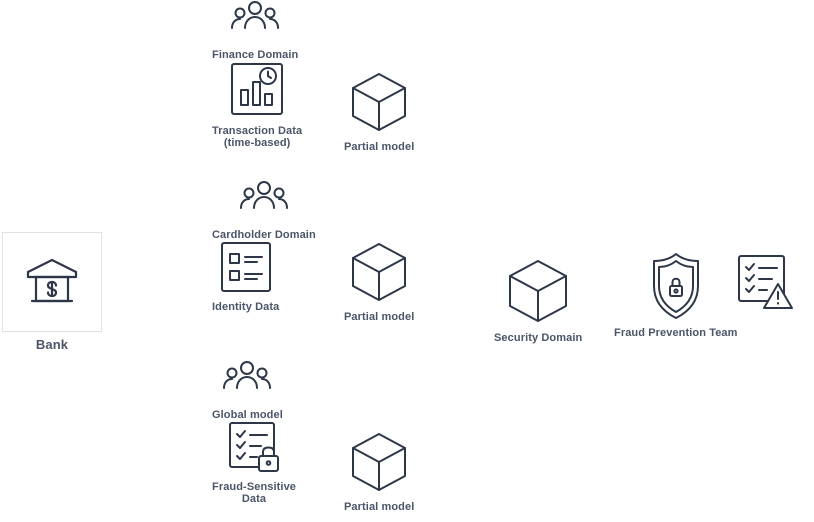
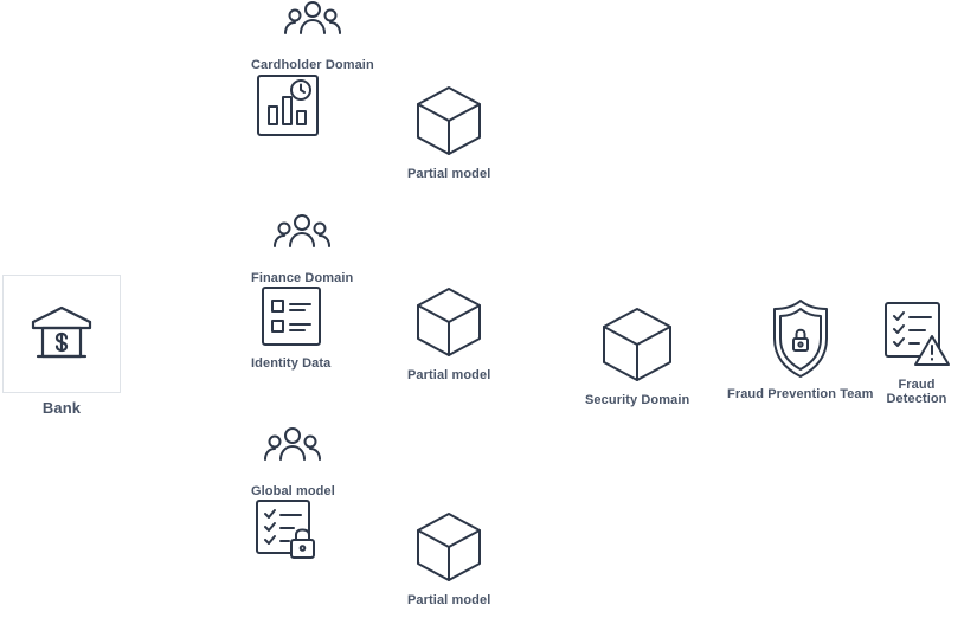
  Bank
- Finance Domain
+ Cardholder Domain
- Transaction Data
- (time-based)
  Partial model
- Cardholder Domain
+ Finance Domain
  Identity Data
  Partial model
  Global model
- Fraud-Sensitive
- Data
  Partial model
  Security Domain
  Fraud Prevention Team
+ Fraud Detection
